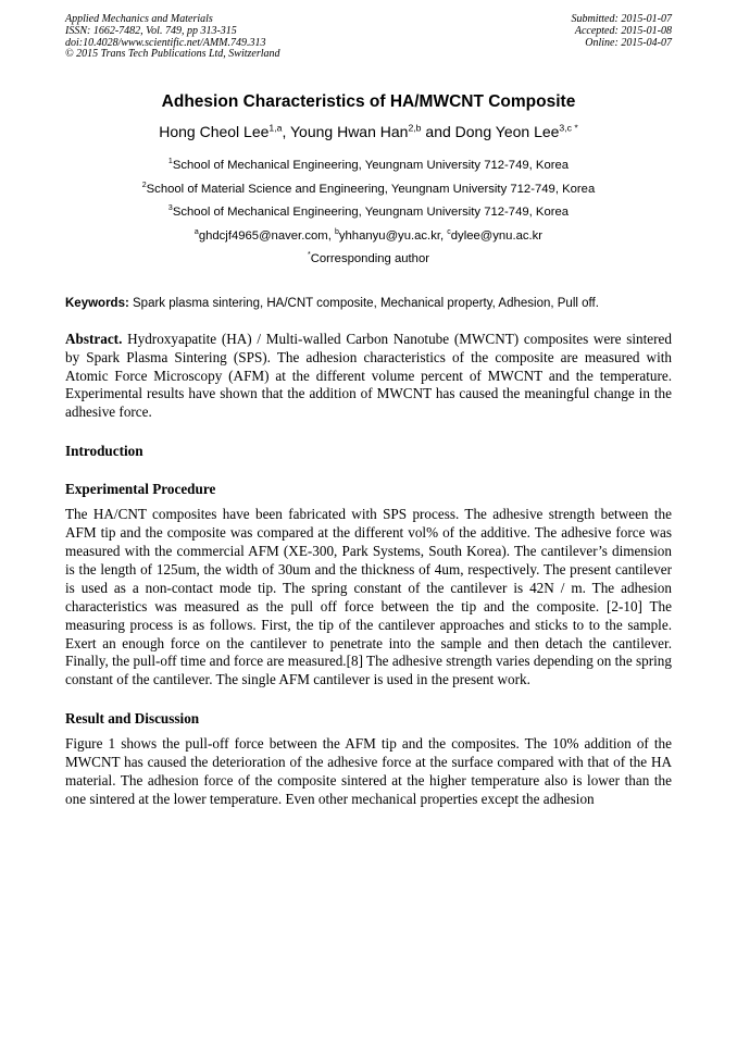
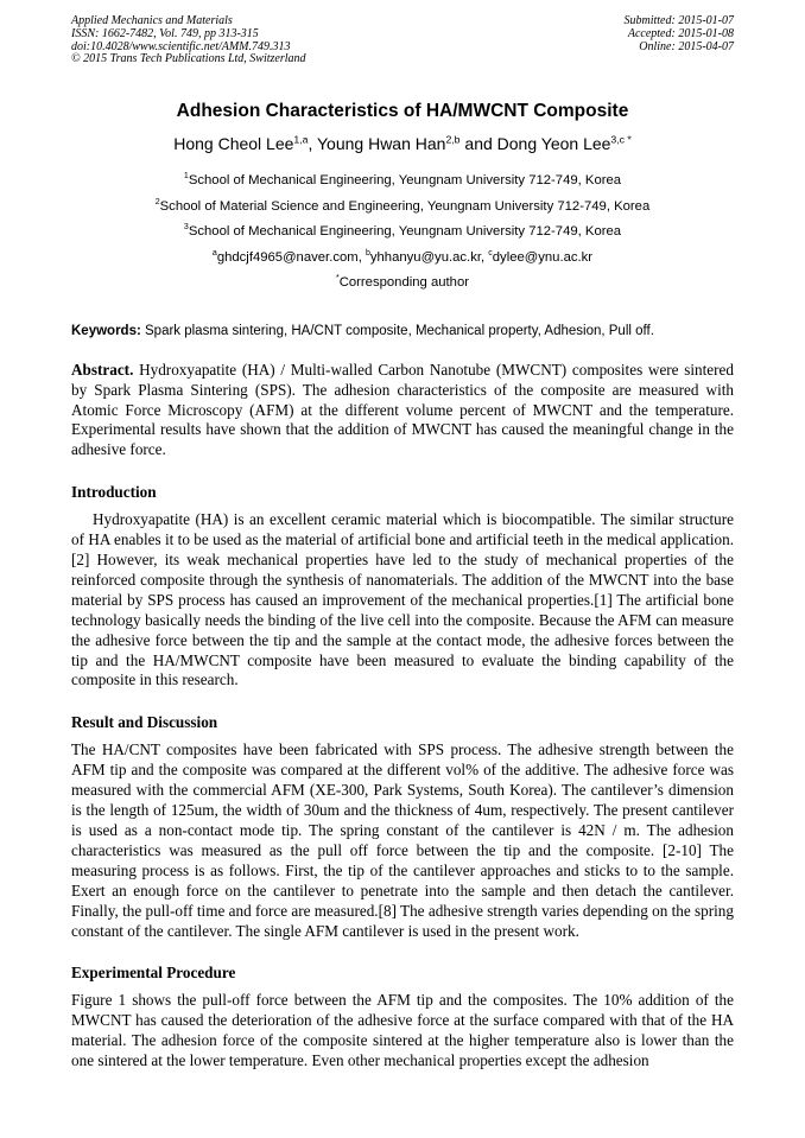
  Applied Mechanics and Materials
  ISSN: 1662-7482, Vol. 749, pp 313-315
  doi:10.4028/www.scientific.net/AMM.749.313
  © 2015 Trans Tech Publications Ltd, Switzerland
  Submitted: 2015-01-07
  Accepted: 2015-01-08
  Online: 2015-04-07
  Adhesion Characteristics of HA/MWCNT Composite
  Hong Cheol Lee1,a, Young Hwan Han2,b and Dong Yeon Lee3,c *
  School of Mechanical Engineering, Yeungnam University 712-749, Korea
  School of Material Science and Engineering, Yeungnam University 712-749, Korea
  School of Mechanical Engineering, Yeungnam University 712-749, Korea
  ghdcjf4965@naver.com, yhhanyu@yu.ac.kr, dylee@ynu.ac.kr
  Corresponding author
  Keywords: Spark plasma sintering, HA/CNT composite, Mechanical property, Adhesion, Pull off.
  Abstract. Hydroxyapatite (HA) / Multi-walled Carbon Nanotube (MWCNT) composites were sintered by Spark Plasma Sintering (SPS). The adhesion characteristics of the composite are measured with Atomic Force Microscopy (AFM) at the different volume percent of MWCNT and the temperature. Experimental results have shown that the addition of MWCNT has caused the meaningful change in the adhesive force.
  Introduction
+ Hydroxyapatite (HA) is an excellent ceramic material which is biocompatible. The similar structure of HA enables it to be used as the material of artificial bone and artificial teeth in the medical application.[2] However, its weak mechanical properties have led to the study of mechanical properties of the reinforced composite through the synthesis of nanomaterials. The addition of the MWCNT into the base material by SPS process has caused an improvement of the mechanical properties.[1] The artificial bone technology basically needs the binding of the live cell into the composite. Because the AFM can measure the adhesive force between the tip and the sample at the contact mode, the adhesive forces between the tip and the HA/MWCNT composite have been measured to evaluate the binding capability of the composite in this research.
- Experimental Procedure
+ Result and Discussion
  The HA/CNT composites have been fabricated with SPS process. The adhesive strength between the AFM tip and the composite was compared at the different vol% of the additive. The adhesive force was measured with the commercial AFM (XE-300, Park Systems, South Korea). The cantilever’s dimension is the length of 125um, the width of 30um and the thickness of 4um, respectively. The present cantilever is used as a non-contact mode tip. The spring constant of the cantilever is 42N / m. The adhesion characteristics was measured as the pull off force between the tip and the composite. [2-10] The measuring process is as follows. First, the tip of the cantilever approaches and sticks to to the sample. Exert an enough force on the cantilever to penetrate into the sample and then detach the cantilever. Finally, the pull-off time and force are measured.[8] The adhesive strength varies depending on the spring constant of the cantilever. The single AFM cantilever is used in the present work.
- Result and Discussion
+ Experimental Procedure
  Figure 1 shows the pull-off force between the AFM tip and the composites. The 10% addition of the MWCNT has caused the deterioration of the adhesive force at the surface compared with that of the HA material. The adhesion force of the composite sintered at the higher temperature also is lower than the one sintered at the lower temperature. Even other mechanical properties except the adhesion
